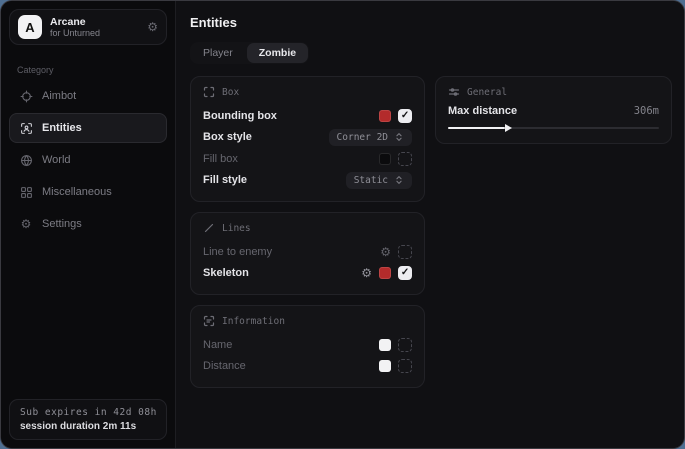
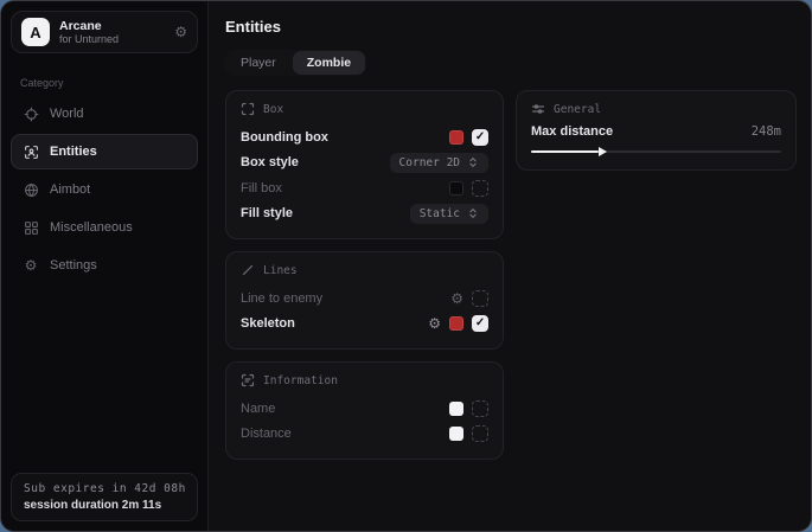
  A
  Arcane
  for Unturned
  ⚙
  Category
- Aimbot
+ World
  Entities
- World
+ Aimbot
  Miscellaneous
  ⚙
  Settings
  Sub expires in 42d 08h
  session duration 2m 11s
  Entities
  Player
  Zombie
  Box
  Bounding box
  ✓
  Box style
  Corner 2D
  Fill box
  Fill style
  Static
  Lines
  Line to enemy
  ⚙
  Skeleton
  ⚙
  ✓
  Information
  Name
  Distance
  General
  Max distance
- 306m
+ 248m
